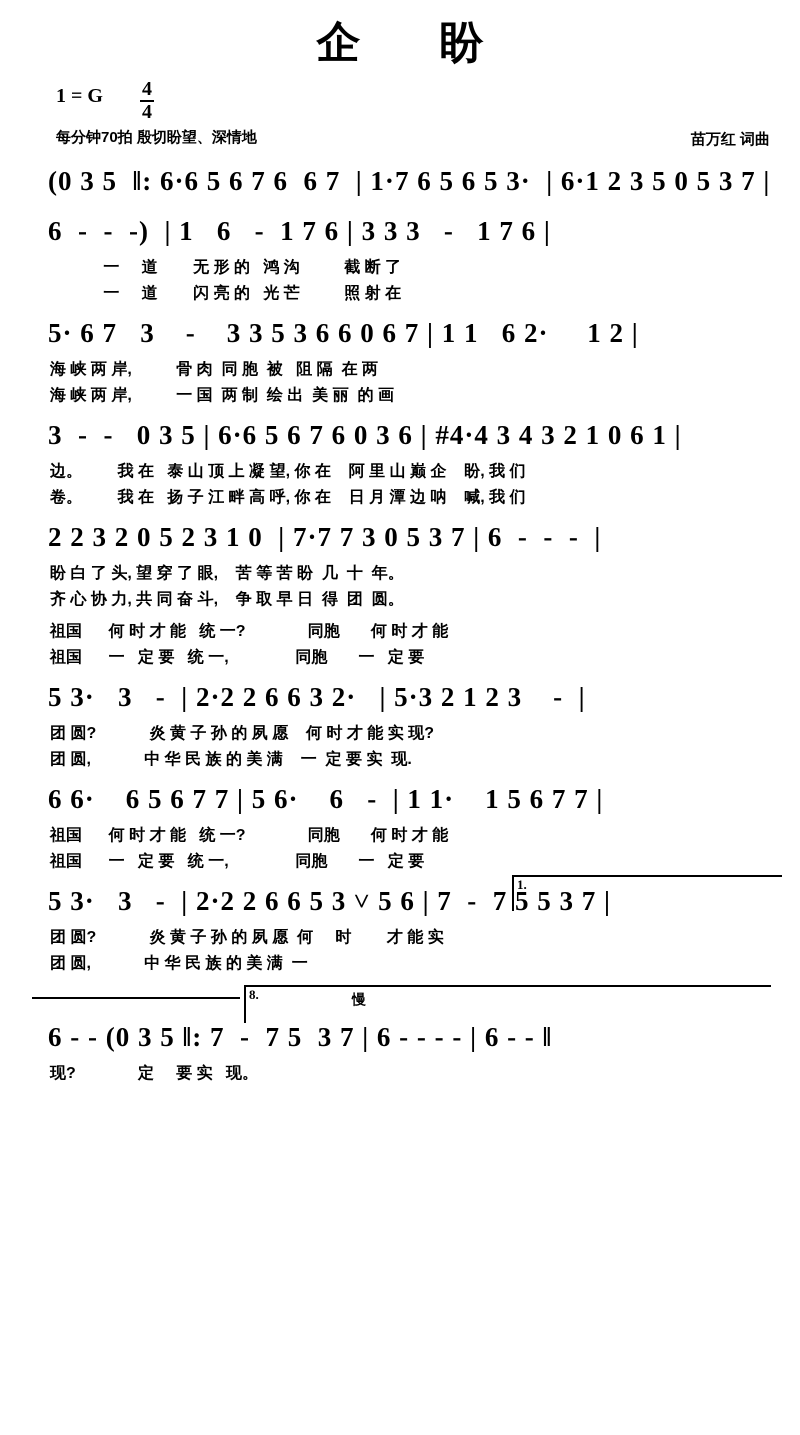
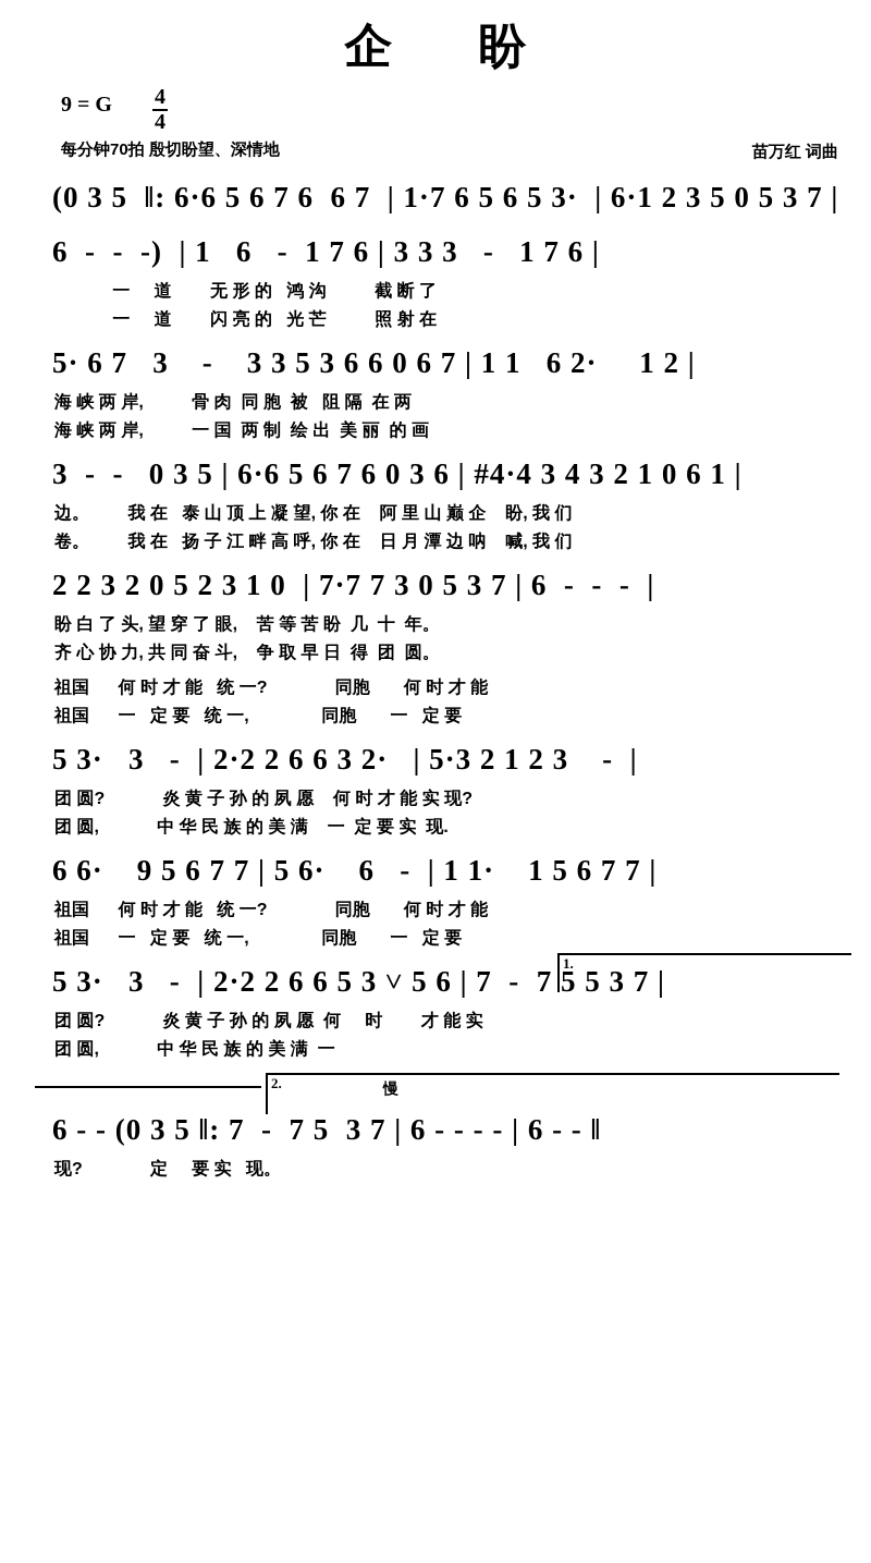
  企 盼
- 1 = G
+ 9 = G
  4
  4
  每分钟70拍 殷切盼望、深情地
  苗万红 词曲
  (0 3 5 ‖: 6·6 5 6 7 6 6 7 | 1·7 6 5 6 5 3· | 6·1 2 3 5 0 5 3 7 |
  6 - - -) | 1 6 - 1 7 6 | 3 3 3 - 1 7 6 |
  一 道 无 形 的 鸿 沟 截 断 了
  一 道 闪 亮 的 光 芒 照 射 在
  5· 6 7 3 - 3 3 5 3 6 6 0 6 7 | 1 1 6 2· 1 2 |
  海 峡 两 岸, 骨 肉 同 胞 被 阻 隔 在 两
  海 峡 两 岸, 一 国 两 制 绘 出 美 丽 的 画
  3 - - 0 3 5 | 6·6 5 6 7 6 0 3 6 | #4·4 3 4 3 2 1 0 6 1 |
  边。 我 在 泰 山 顶 上 凝 望, 你 在 阿 里 山 巅 企 盼, 我 们
  卷。 我 在 扬 子 江 畔 高 呼, 你 在 日 月 潭 边 呐 喊, 我 们
  2 2 3 2 0 5 2 3 1 0 | 7·7 7 3 0 5 3 7 | 6 - - - |
  盼 白 了 头, 望 穿 了 眼, 苦 等 苦 盼 几 十 年。
  齐 心 协 力, 共 同 奋 斗, 争 取 早 日 得 团 圆。
  祖国 何 时 才 能 统 一? 同胞 何 时 才 能
  祖国 一 定 要 统 一, 同胞 一 定 要
  5 3· 3 - | 2·2 2 6 6 3 2· | 5·3 2 1 2 3 - |
  团 圆? 炎 黄 子 孙 的 夙 愿 何 时 才 能 实 现?
  团 圆, 中 华 民 族 的 美 满 一 定 要 实 现.
- 6 6· 6 5 6 7 7 | 5 6· 6 - | 1 1· 1 5 6 7 7 |
+ 6 6· 9 5 6 7 7 | 5 6· 6 - | 1 1· 1 5 6 7 7 |
  祖国 何 时 才 能 统 一? 同胞 何 时 才 能
  祖国 一 定 要 统 一, 同胞 一 定 要
  1.
  5 3· 3 - | 2·2 2 6 6 5 3 ˅ 5 6 | 7 - 7 5 5 3 7 |
  团 圆? 炎 黄 子 孙 的 夙 愿 何 时 才 能 实
  团 圆, 中 华 民 族 的 美 满 一
- 8.
+ 2.
  慢
  6 - - (0 3 5 ‖: 7 - 7 5 3 7 | 6 - - - - | 6 - - ‖
  现? 定 要 实 现。
